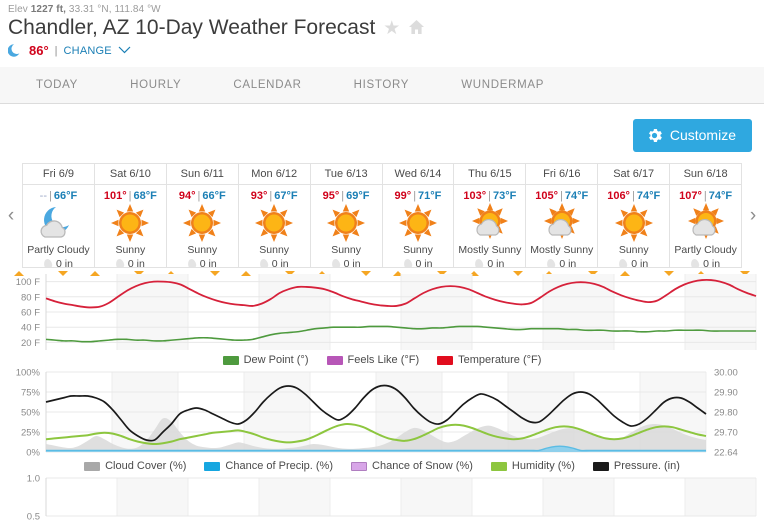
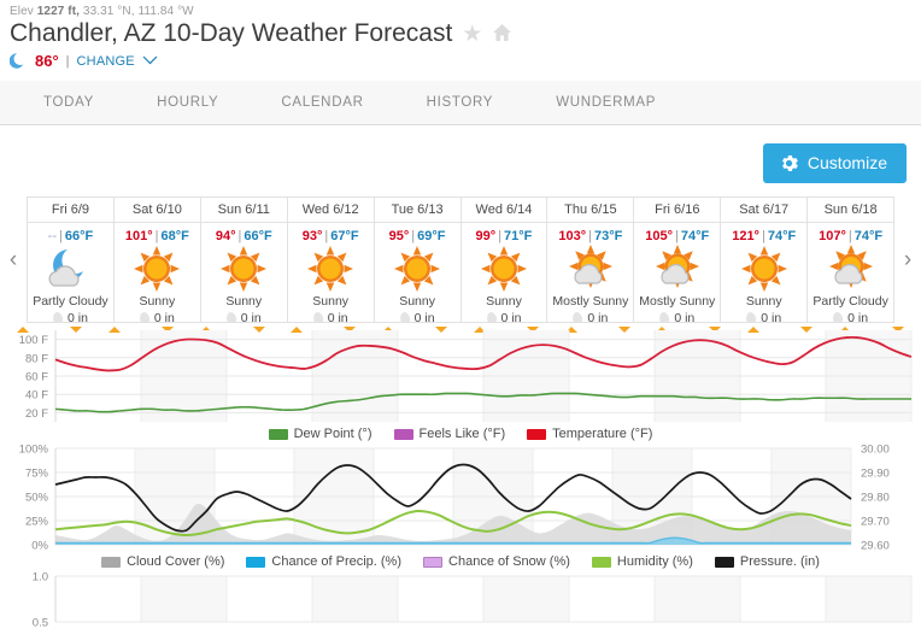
  Elev 1227 ft, 33.31 °N, 111.84 °W
  Chandler, AZ 10-Day Weather Forecast
  ★
  86°
  |
  CHANGE
  TODAY
  HOURLY
  CALENDAR
  HISTORY
  WUNDERMAP
  Customize
  ‹
  Fri 6/9
  -- | 66°F
  Partly Cloudy
  0 in
  Sat 6/10
  101° | 68°F
  Sunny
  0 in
  Sun 6/11
  94° | 66°F
  Sunny
  0 in
- Mon 6/12
+ Wed 6/12
  93° | 67°F
  Sunny
  0 in
  Tue 6/13
  95° | 69°F
  Sunny
  0 in
  Wed 6/14
  99° | 71°F
  Sunny
  0 in
  Thu 6/15
  103° | 73°F
  Mostly Sunny
  0 in
  Fri 6/16
  105° | 74°F
  Mostly Sunny
  0 in
  Sat 6/17
- 106° | 74°F
+ 121° | 74°F
  Sunny
  0 in
  Sun 6/18
  107° | 74°F
  Partly Cloudy
  0 in
  ›
  20 F
  40 F
  60 F
  80 F
  100 F
  Dew Point (°)
  Feels Like (°F)
  Temperature (°F)
  0%
  25%
  50%
  75%
  100%
- 22.64
+ 29.60
  29.70
  29.80
  29.90
  30.00
  Cloud Cover (%)
  Chance of Precip. (%)
  Chance of Snow (%)
  Humidity (%)
  Pressure. (in)
  0.5
  1.0
